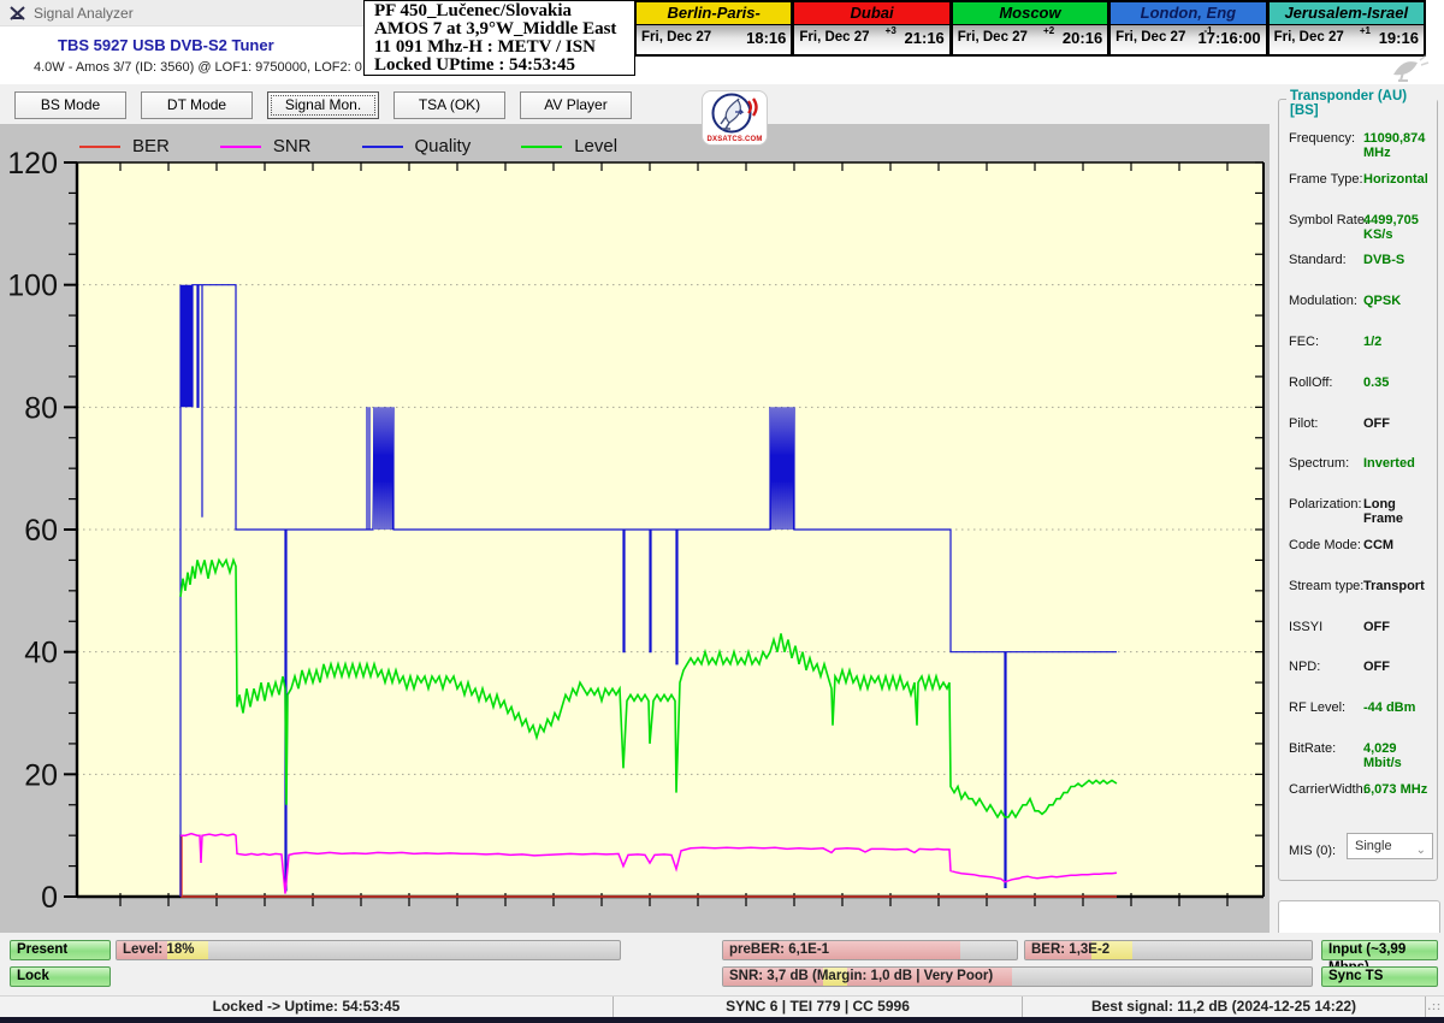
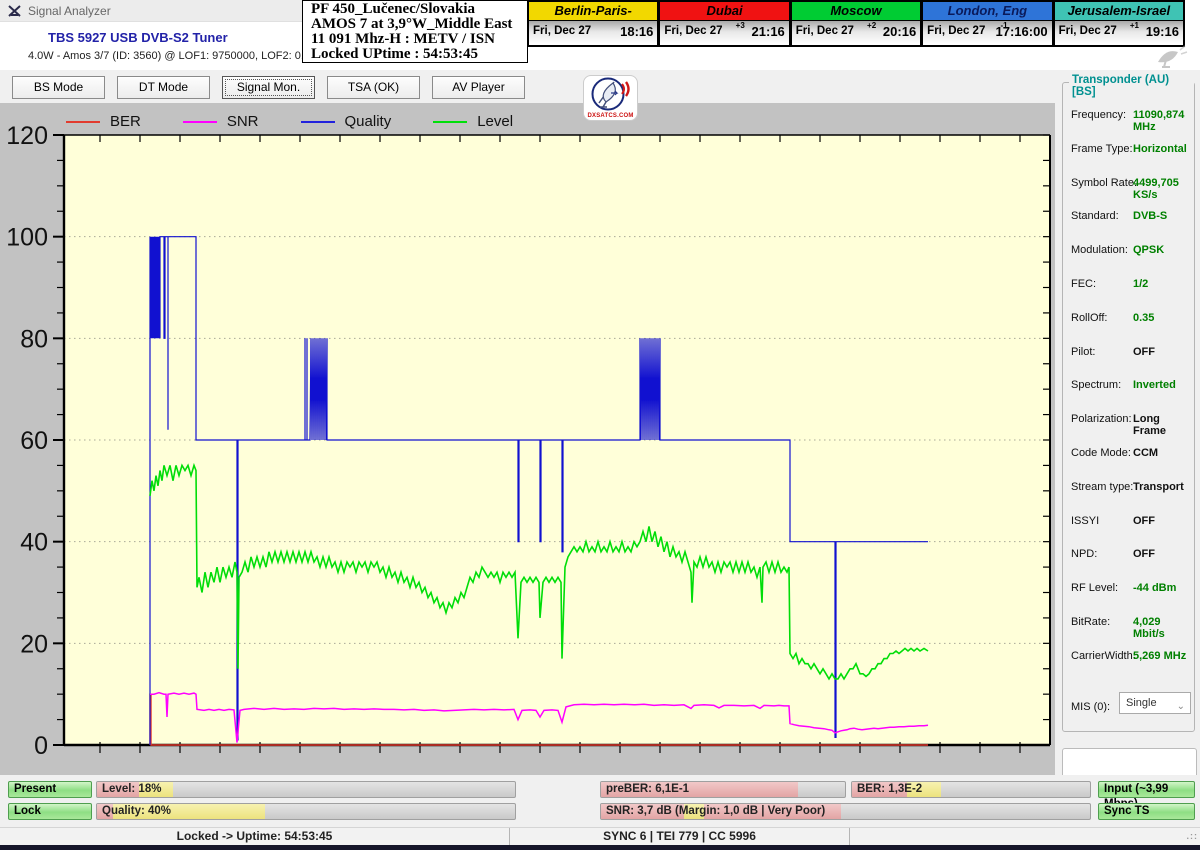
  Signal Analyzer
  TBS 5927 USB DVB-S2 Tuner
  4.0W - Amos 3/7 (ID: 3560) @ LOF1: 9750000, LOF2: 0
  PF 450_Lučenec/Slovakia
  AMOS 7 at 3,9°W_Middle East
  11 091 Mhz-H : METV / ISN
  Locked UPtime : 54:53:45
  Fri, Dec 27
  18:16
  Dubai
  Fri, Dec 27
  +3
  21:16
  Moscow
  Fri, Dec 27
  +2
  20:16
  London, Eng
  Fri, Dec 27
  -1
  17:16:00
  Jerusalem-Israel
  Fri, Dec 27
  +1
  19:16
  BS Mode
  DT Mode
  Signal Mon.
  TSA (OK)
  AV Player
  BER
  SNR
  Quality
  Level
  0
  20
  40
  60
  80
  100
  120
  Transponder (AU) [BS]
  MIS (0):
  Single
  ⌄
  Frequency:
  11090,874 MHz
  Frame Type:
  Horizontal
  Symbol Rate:
  4499,705 KS/s
  Standard:
  DVB-S
  Modulation:
  QPSK
  FEC:
  1/2
  RollOff:
  0.35
  Pilot:
  OFF
  Spectrum:
  Inverted
  Polarization:
  Long Frame
  Code Mode:
  CCM
  Stream type:
  Transport
  ISSYI
  OFF
  NPD:
  OFF
  RF Level:
  -44 dBm
  BitRate:
  4,029 Mbit/s
  CarrierWidth:
- 6,073 MHz
+ 5,269 MHz
  Present
  Level: 18%
  preBER: 6,1E-1
  BER: 1,3E-2
  Lock
+ Quality: 40%
  SNR: 3,7 dB (Margin: 1,0 dB | Very Poor)
  Sync TS
  .::
  Locked -> Uptime: 54:53:45
  SYNC 6 | TEI 779 | CC 5996
- Best signal: 11,2 dB (2024-12-25 14:22)
